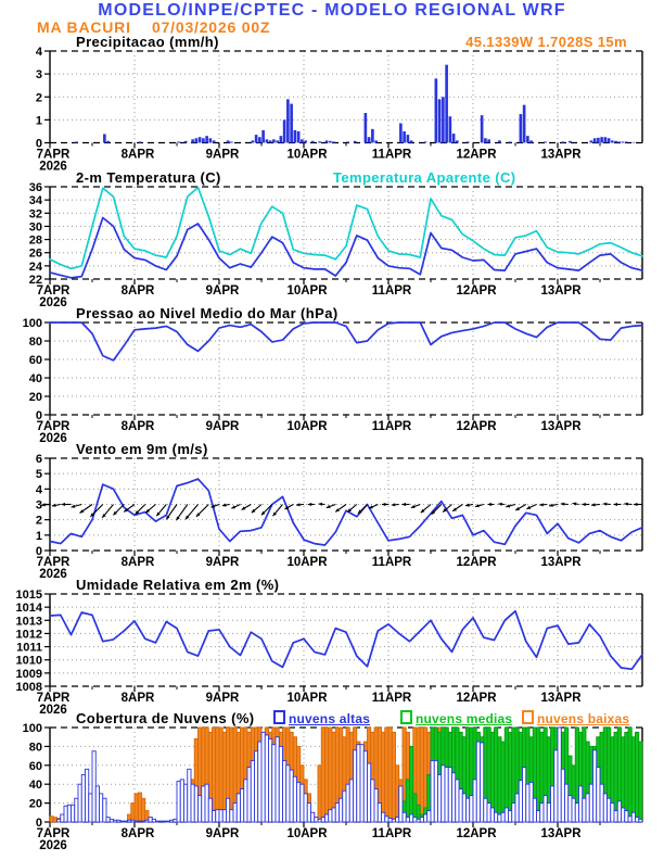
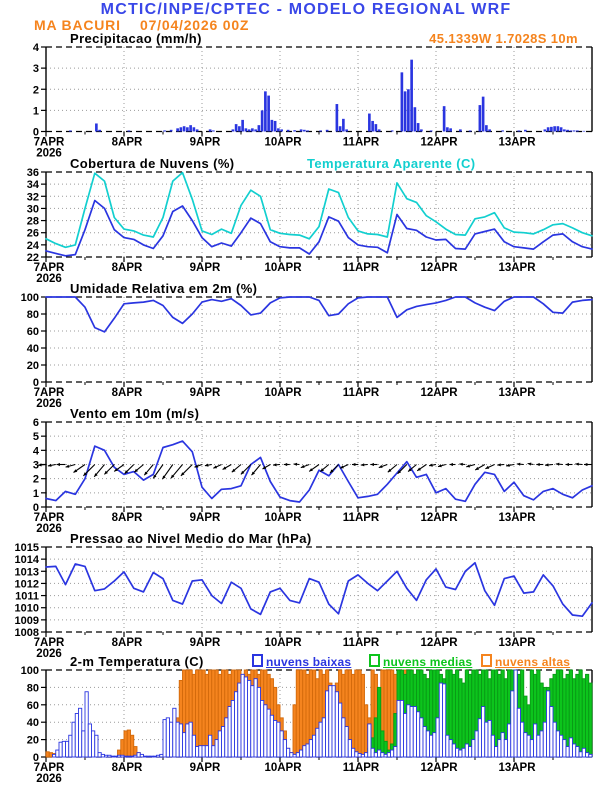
- MODELO/INPE/CPTEC - MODELO REGIONAL WRF
+ MCTIC/INPE/CPTEC - MODELO REGIONAL WRF
  MA BACURI
- 07/03/2026 00Z
+ 07/04/2026 00Z
- 45.1339W 1.7028S 15m
+ 45.1339W 1.7028S 10m
  Precipitacao (mm/h)
- 2-m Temperatura (C)
+ Cobertura de Nuvens (%)
  Temperatura Aparente (C)
- Pressao ao Nivel Medio do Mar (hPa)
+ Umidade Relativa em 2m (%)
- Vento em 9m (m/s)
+ Vento em 10m (m/s)
- Umidade Relativa em 2m (%)
+ Pressao ao Nivel Medio do Mar (hPa)
- Cobertura de Nuvens (%)
+ 2-m Temperatura (C)
- nuvens altas
+ nuvens baixas
  nuvens medias
- nuvens baixas
+ nuvens altas
  0
  1
  2
  3
  4
  7APR
  8APR
  9APR
  10APR
  11APR
  12APR
  13APR
  2026
  22
  24
  26
  28
  30
  32
  34
  36
  7APR
  8APR
  9APR
  10APR
  11APR
  12APR
  13APR
  2026
  0
  20
  40
  60
  80
  100
  7APR
  8APR
  9APR
  10APR
  11APR
  12APR
  13APR
  2026
  0
  1
  2
  3
  4
  5
  6
  7APR
  8APR
  9APR
  10APR
  11APR
  12APR
  13APR
  2026
  1008
  1009
  1010
  1011
  1012
  1013
  1014
  1015
  7APR
  8APR
  9APR
  10APR
  11APR
  12APR
  13APR
  2026
  0
  20
  40
  60
  80
  100
  7APR
  8APR
  9APR
  10APR
  11APR
  12APR
  13APR
  2026
